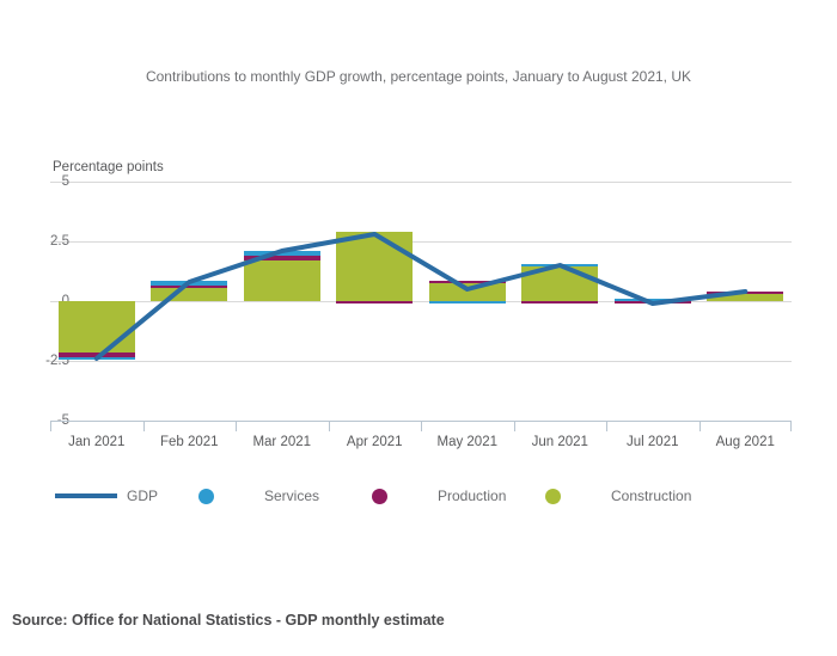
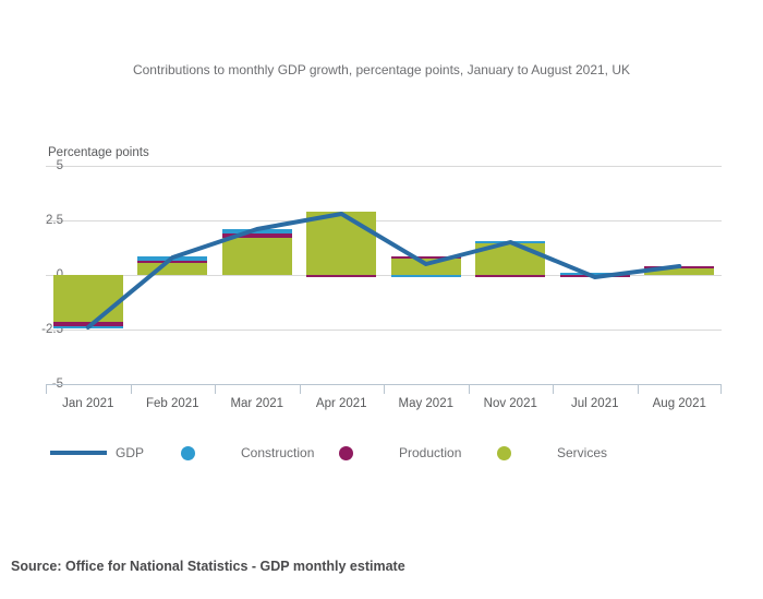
  Contributions to monthly GDP growth, percentage points, January to August 2021, UK
  Percentage points
  5
  2.5
  -2.5
  Jan 2021
  Feb 2021
  Mar 2021
  Apr 2021
  May 2021
- Jun 2021
+ Nov 2021
  Jul 2021
  Aug 2021
  GDP
- Services
+ Construction
  Production
- Construction
+ Services
  Source: Office for National Statistics - GDP monthly estimate
